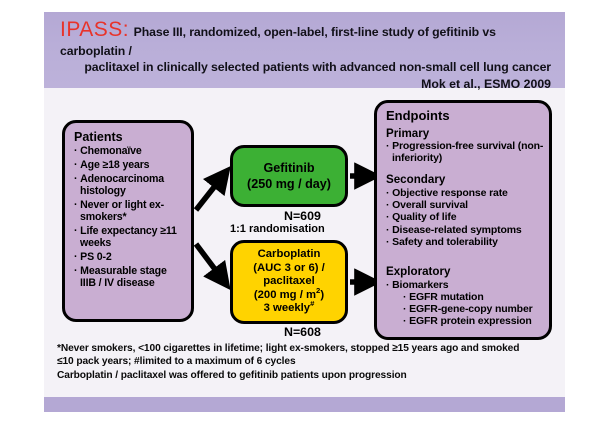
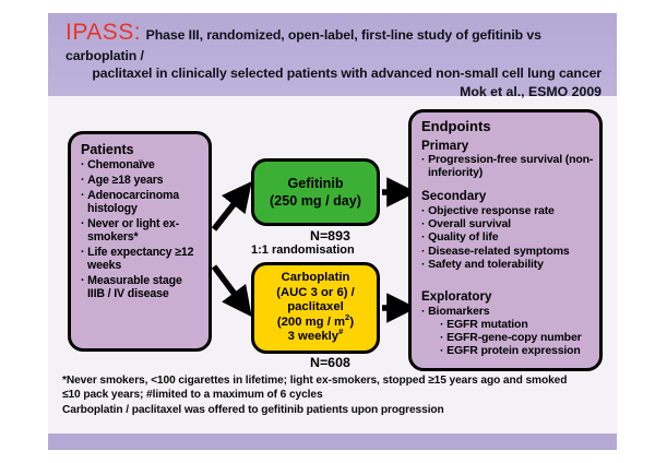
  IPASS: Phase III, randomized, open-label, first-line study of gefitinib vs carboplatin /
  paclitaxel in clinically selected patients with advanced non-small cell lung cancer
  Mok et al., ESMO 2009
  Patients
  Chemonaïve
  Age ≥18 years
  Adenocarcinoma histology
  Never or light ex-smokers*
- Life expectancy ≥11 weeks
+ Life expectancy ≥12 weeks
- PS 0-2
  Measurable stage IIIB / IV disease
  Gefitinib
  (250 mg / day)
- N=609
+ N=893
  1:1 randomisation
  Carboplatin
  (AUC 3 or 6) /
  paclitaxel
  (200 mg / m2)
  3 weekly#
  N=608
  Endpoints
  Primary
  Progression-free survival (non-inferiority)
  Secondary
  Objective response rate
  Overall survival
  Quality of life
  Disease-related symptoms
  Safety and tolerability
  Exploratory
  Biomarkers
  EGFR mutation
  EGFR-gene-copy number
  EGFR protein expression
  *Never smokers, <100 cigarettes in lifetime; light ex-smokers, stopped ≥15 years ago and smoked
  ≤10 pack years; #limited to a maximum of 6 cycles
  Carboplatin / paclitaxel was offered to gefitinib patients upon progression
